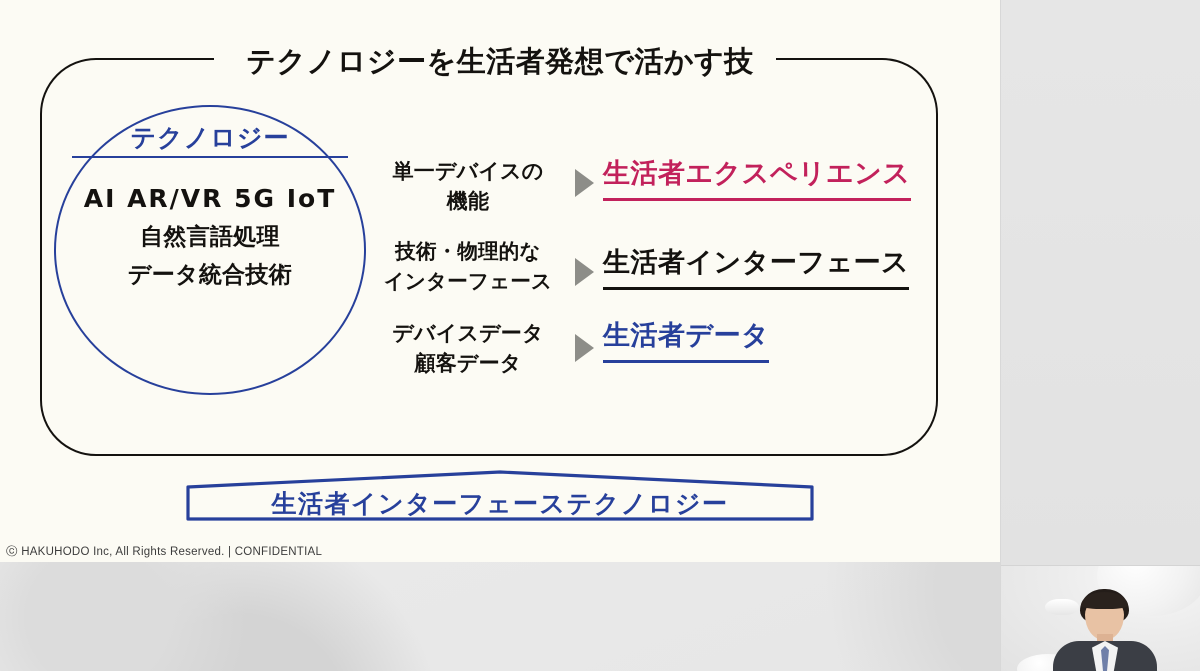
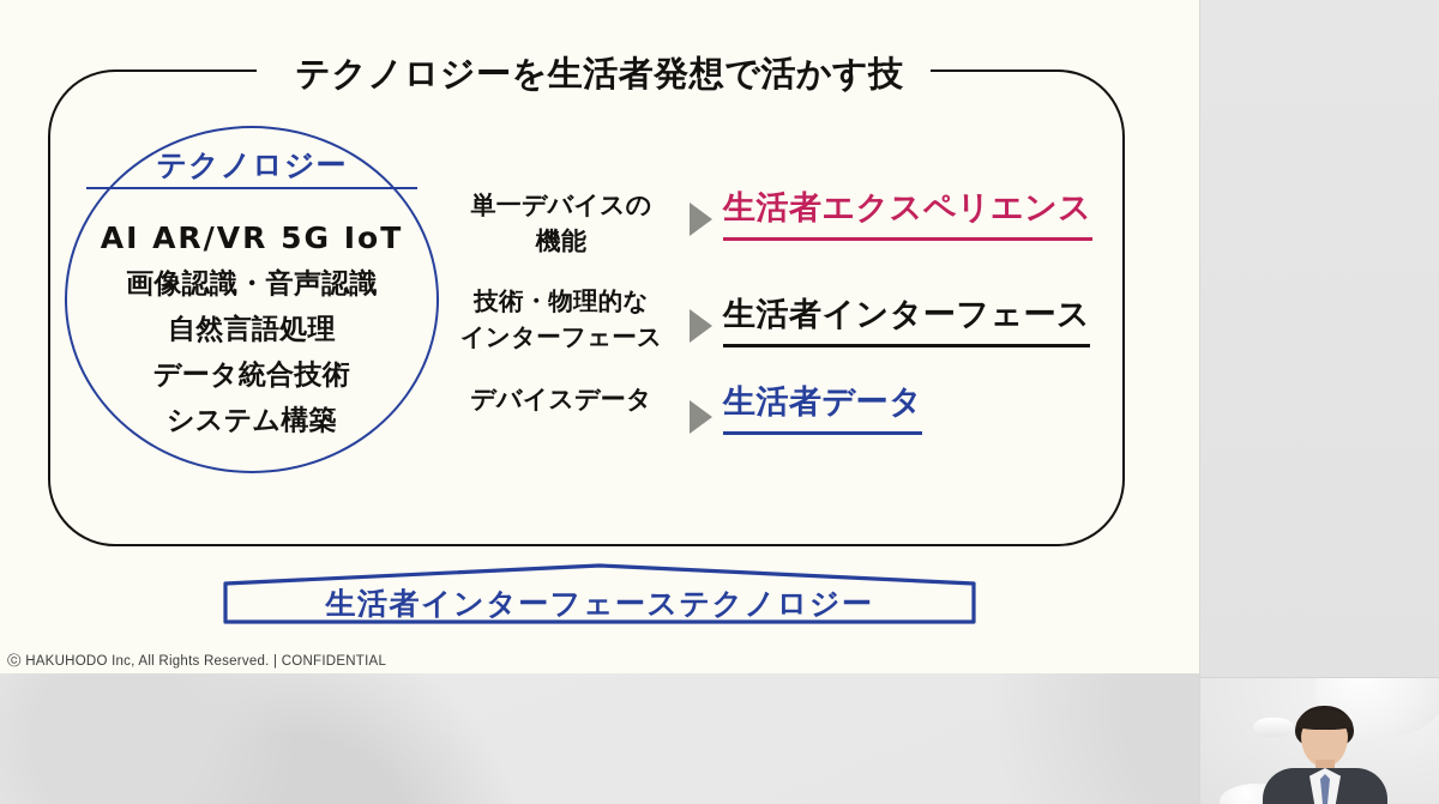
  テクノロジーを生活者発想で活かす技
  テクノロジー
  AI AR/VR 5G IoT
+ 画像認識・音声認識
  自然言語処理
  データ統合技術
+ システム構築
  単一デバイスの
  機能
  生活者エクスペリエンス
  技術・物理的な
  インターフェース
  生活者インターフェース
  デバイスデータ
- 顧客データ
  生活者データ
  生活者インターフェーステクノロジー
  ⓒ HAKUHODO Inc, All Rights Reserved. | CONFIDENTIAL
